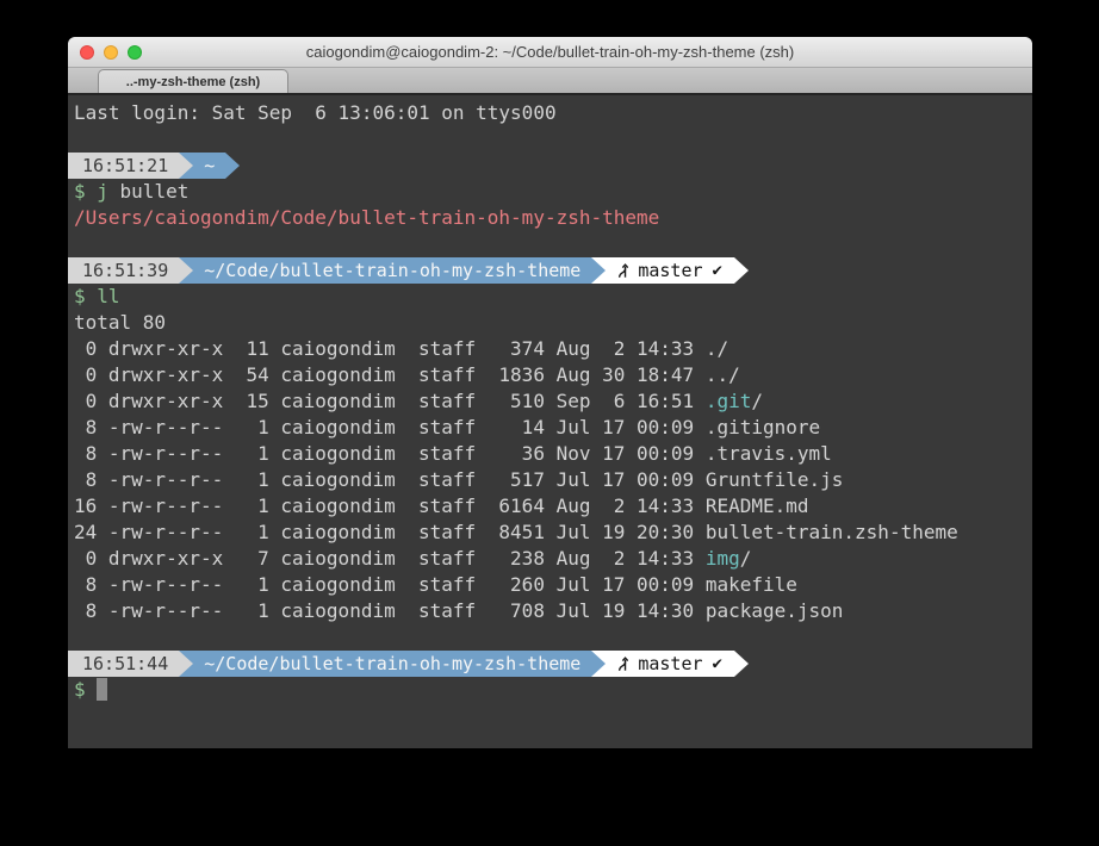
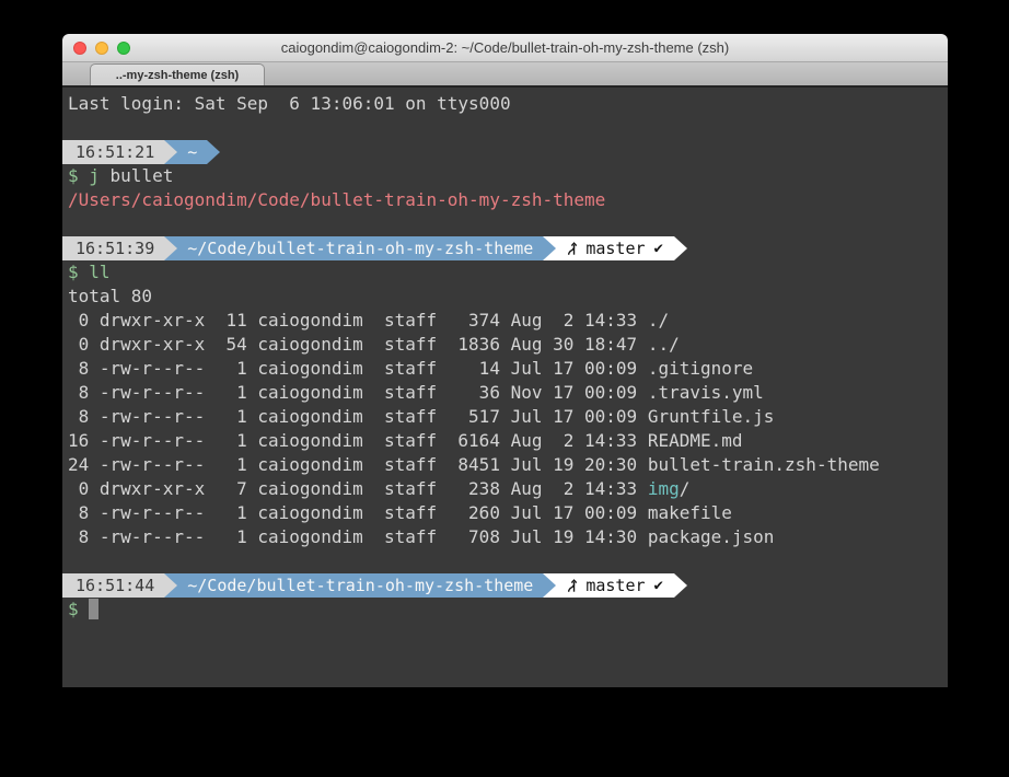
  caiogondim@caiogondim-2: ~/Code/bullet-train-oh-my-zsh-theme (zsh)
  ..-my-zsh-theme (zsh)
  Last login: Sat Sep 6 13:06:01 on ttys000
  16:51:21
  ~
  $ j bullet
  /Users/caiogondim/Code/bullet-train-oh-my-zsh-theme
  16:51:39
  ~/Code/bullet-train-oh-my-zsh-theme
  master
  ✔
  $ ll
  total 80
  0 drwxr-xr-x 11 caiogondim staff 374 Aug 2 14:33 ./
  0 drwxr-xr-x 54 caiogondim staff 1836 Aug 30 18:47 ../
- 0 drwxr-xr-x 15 caiogondim staff 510 Sep 6 16:51 .git/
  8 -rw-r--r-- 1 caiogondim staff 14 Jul 17 00:09 .gitignore
  8 -rw-r--r-- 1 caiogondim staff 36 Nov 17 00:09 .travis.yml
  8 -rw-r--r-- 1 caiogondim staff 517 Jul 17 00:09 Gruntfile.js
  16 -rw-r--r-- 1 caiogondim staff 6164 Aug 2 14:33 README.md
  24 -rw-r--r-- 1 caiogondim staff 8451 Jul 19 20:30 bullet-train.zsh-theme
  0 drwxr-xr-x 7 caiogondim staff 238 Aug 2 14:33 img/
  8 -rw-r--r-- 1 caiogondim staff 260 Jul 17 00:09 makefile
  8 -rw-r--r-- 1 caiogondim staff 708 Jul 19 14:30 package.json
  16:51:44
  ~/Code/bullet-train-oh-my-zsh-theme
  master
  ✔
  $
